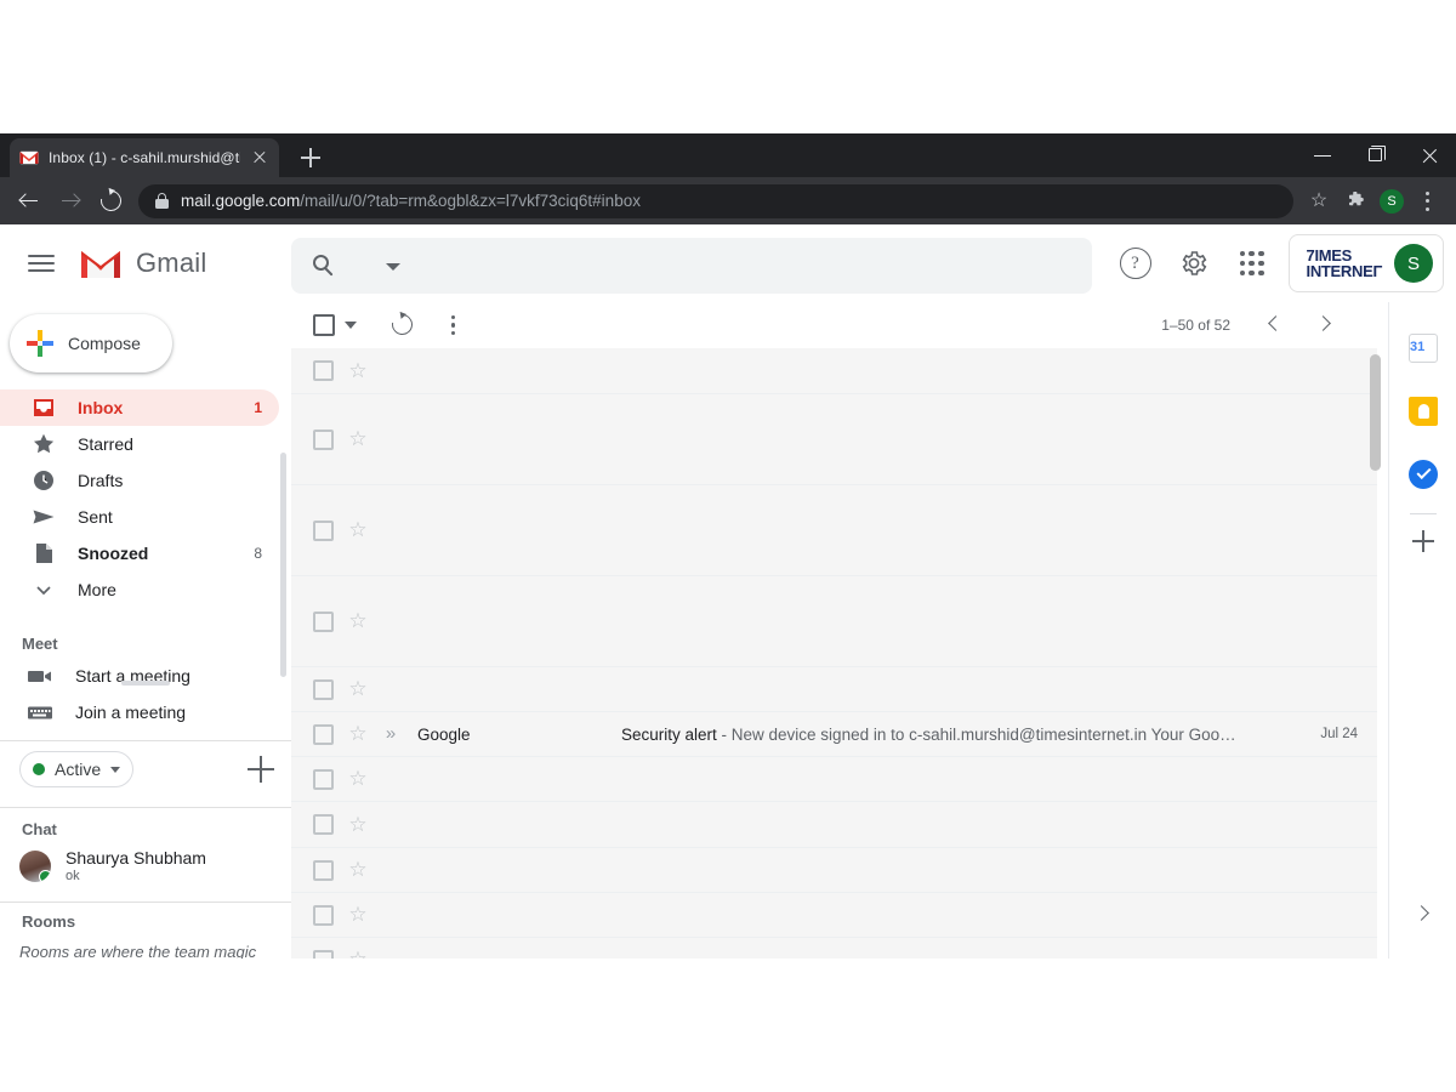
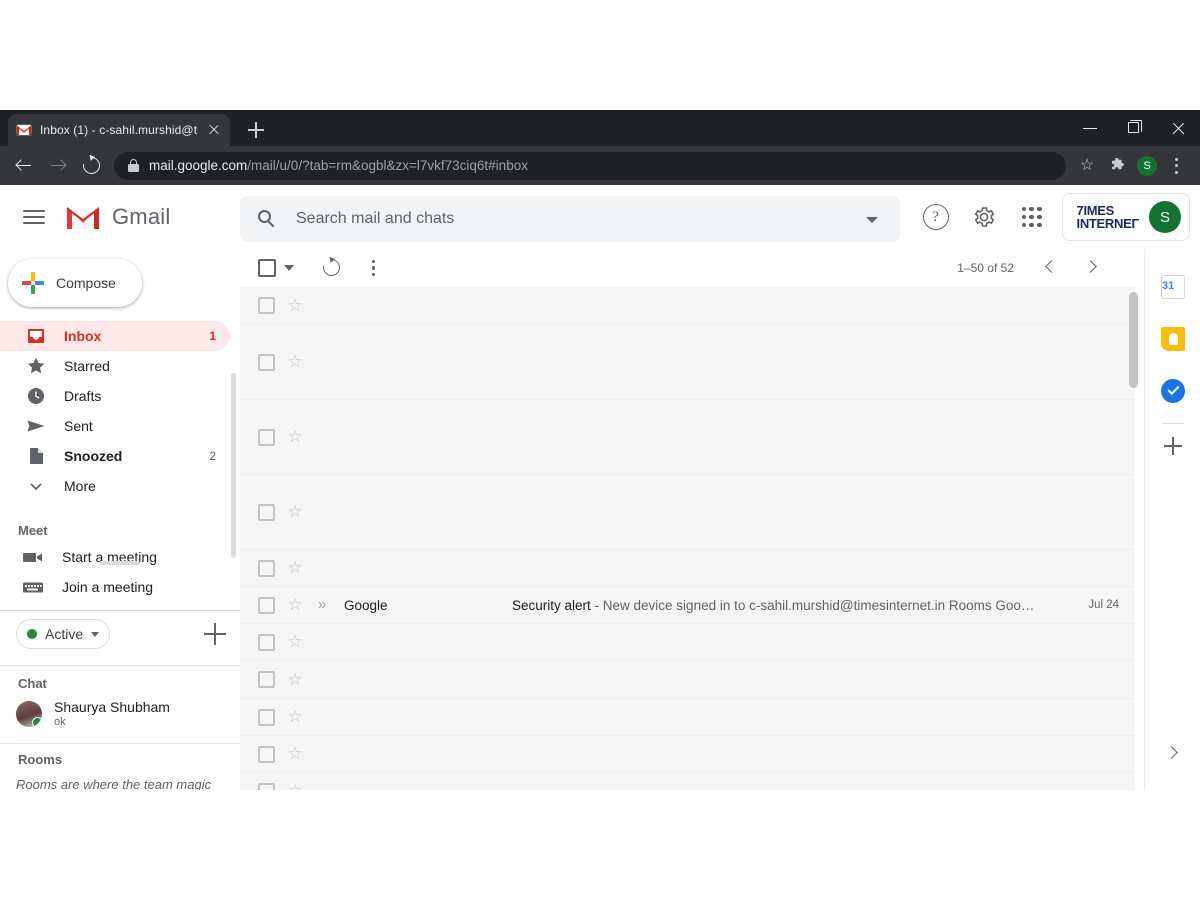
  Inbox (1) - c-sahil.murshid@t
  mail.google.com/mail/u/0/?tab=rm&ogbl&zx=l7vkf73ciq6t#inbox
  ☆
  S
  Gmail
+ Search mail and chats
  ?
  7IMES
  INTERNEΓ
  S
  Compose
  Inbox
  1
  Starred
  Drafts
  Sent
  Snoozed
- 8
+ 2
  More
  Meet
  Start a meeting
  Join a meeting
  Active
  Chat
  Shaurya Shubham
  ok
  Rooms
  1–50 of 52
  ☆
  ☆
  ☆
  ☆
  ☆
  ☆
  »
  Google
- Security alert - New device signed in to c-sahil.murshid@timesinternet.in Your Goo…
+ Security alert - New device signed in to c-sahil.murshid@timesinternet.in Rooms Goo…
  Jul 24
  ☆
  ☆
  ☆
  ☆
  31
